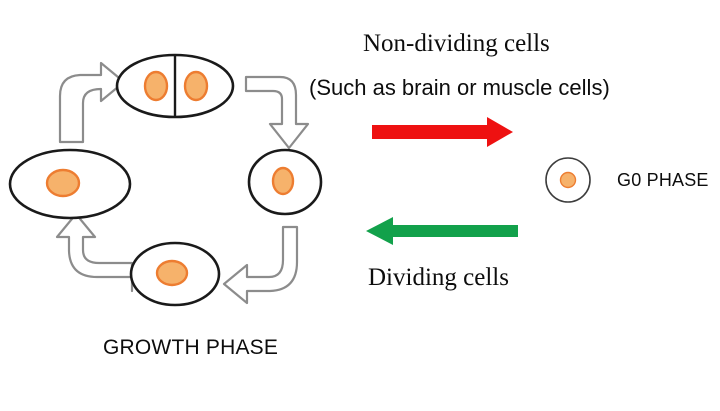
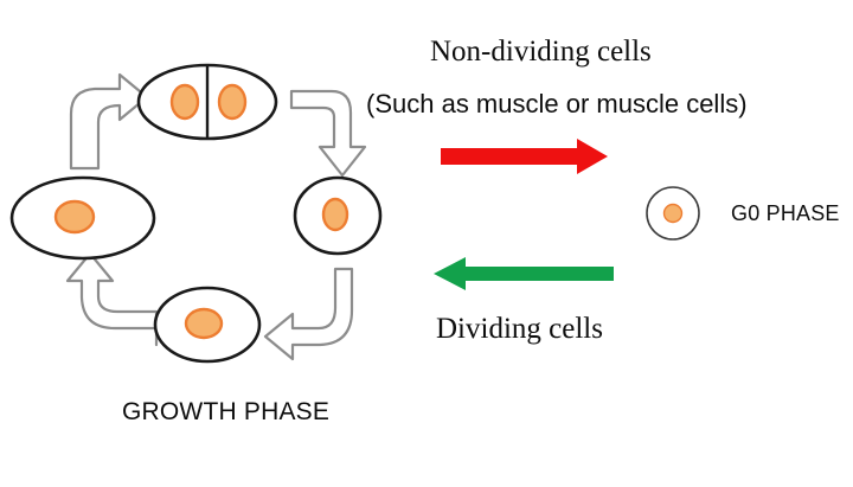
  Non-dividing cells
- (Such as brain or muscle cells)
+ (Such as muscle or muscle cells)
  Dividing cells
  G0 PHASE
  GROWTH PHASE
